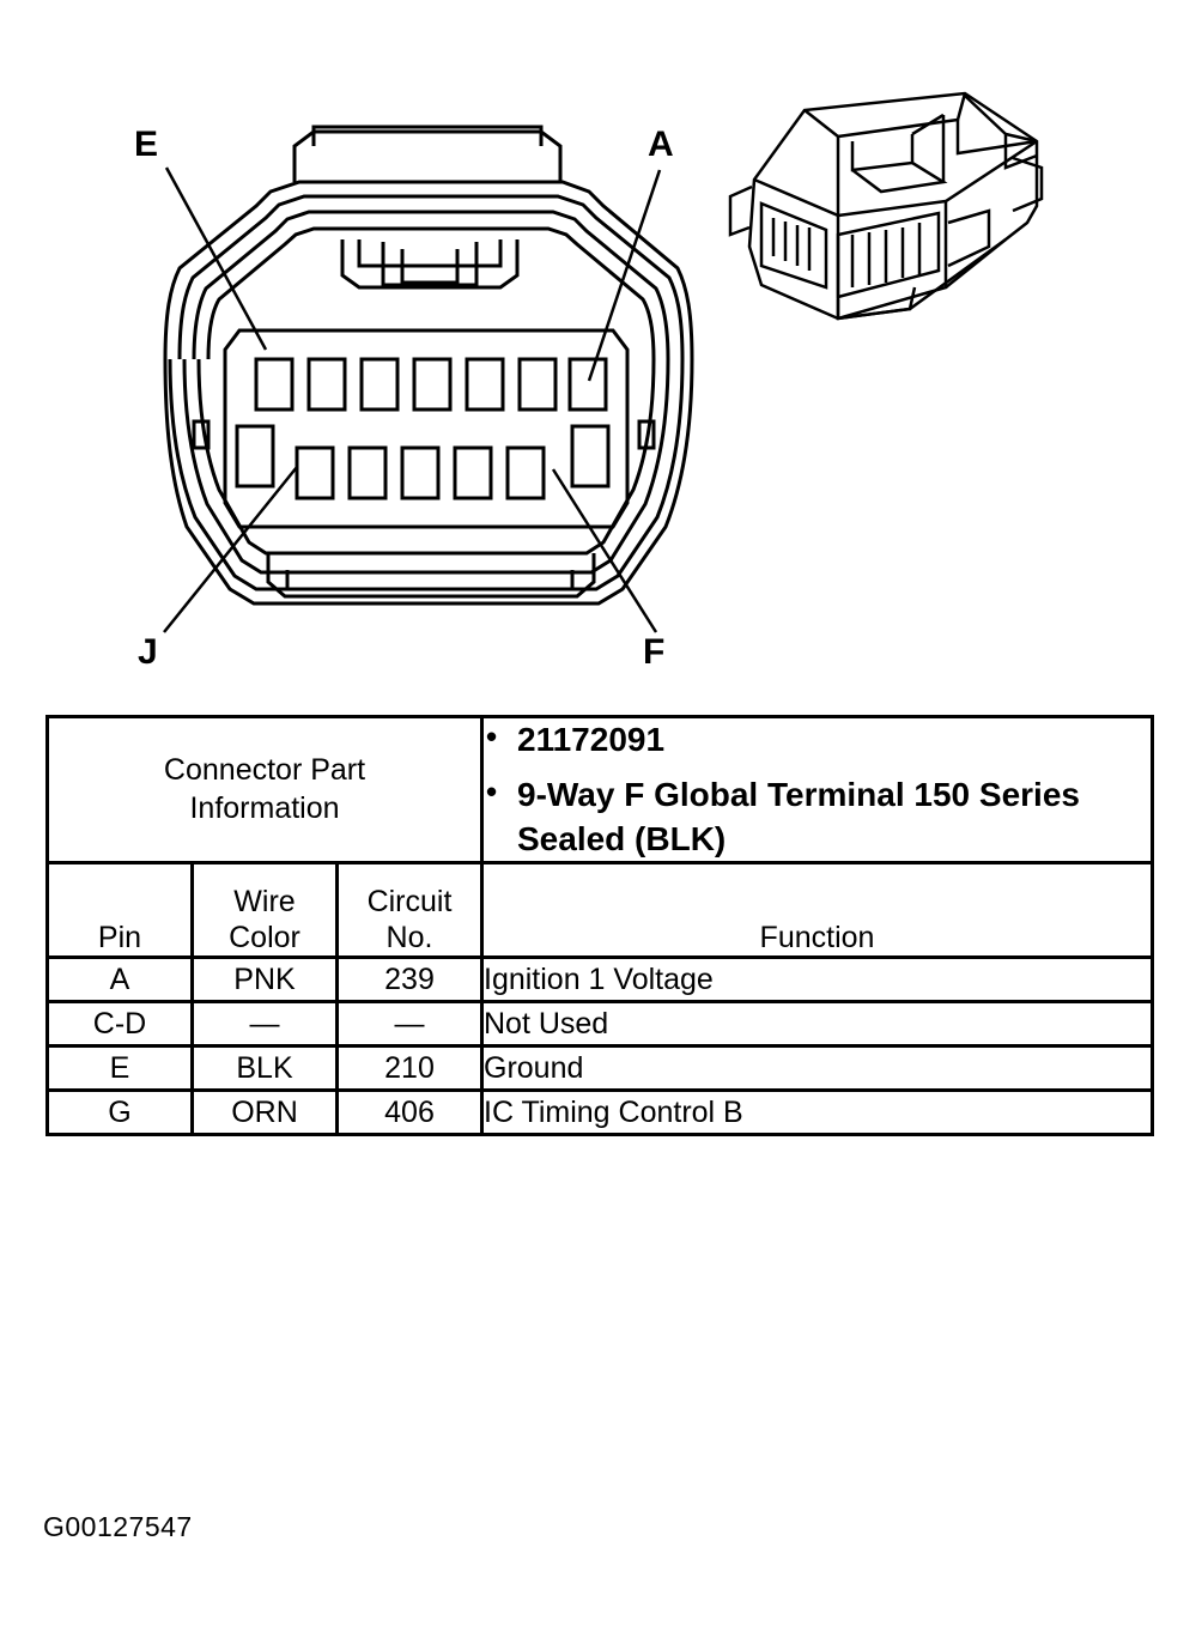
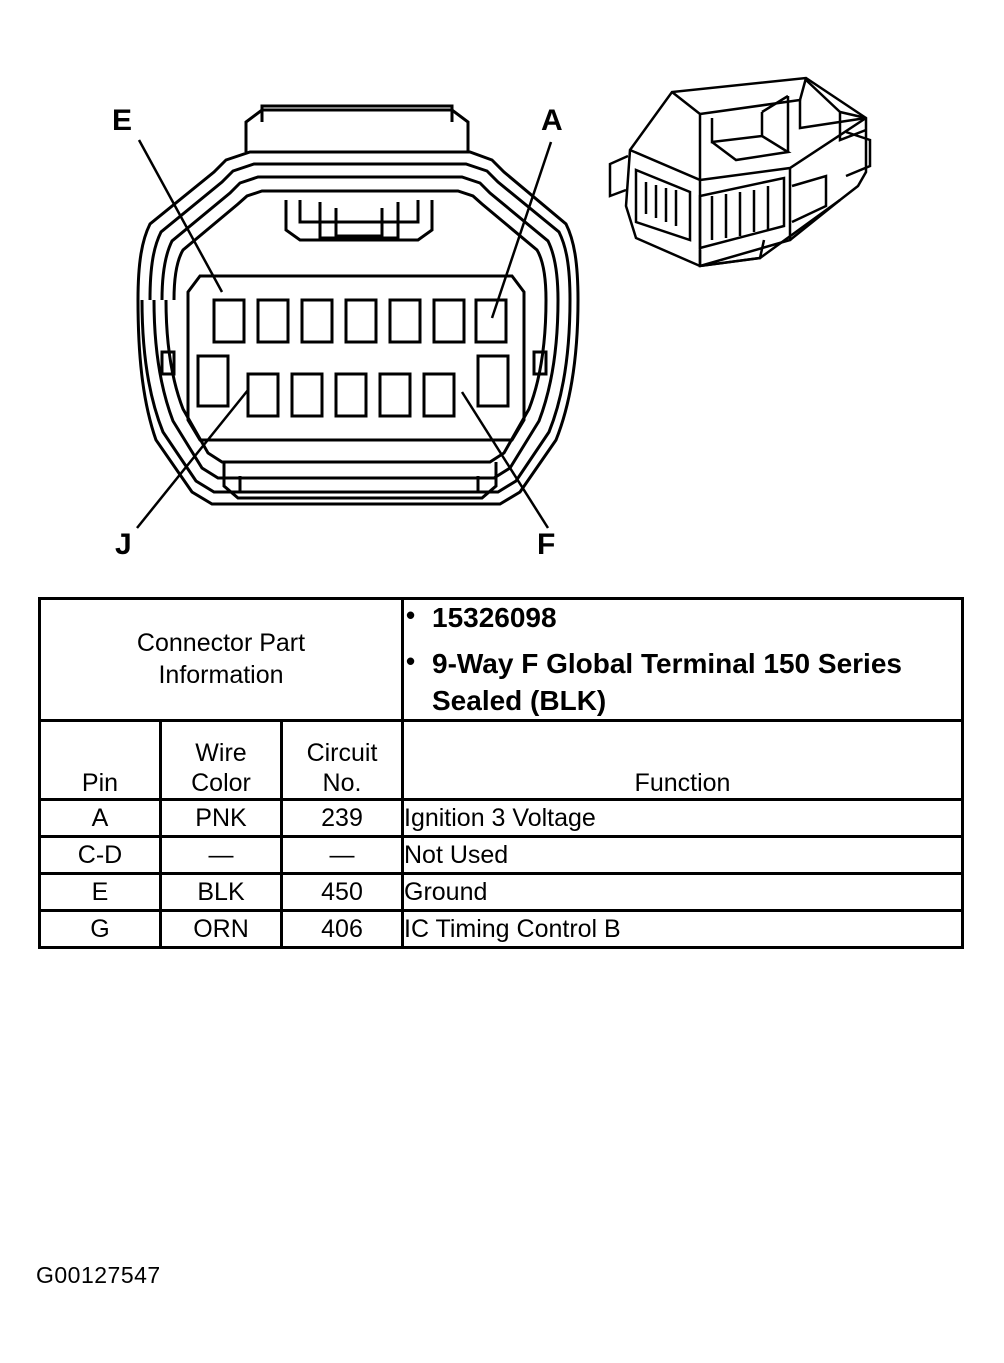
  E
  A
  J
  F
- Connector Part Information	21172091 9-Way F Global Terminal 150 Series Sealed (BLK)
+ Connector Part Information	15326098 9-Way F Global Terminal 150 Series Sealed (BLK)
  Pin	Wire Color	Circuit No.	Function
- A	PNK	239	Ignition 1 Voltage
+ A	PNK	239	Ignition 3 Voltage
  C-D	—	—	Not Used
- E	BLK	210	Ground
+ E	BLK	450	Ground
  G	ORN	406	IC Timing Control B
  G00127547
